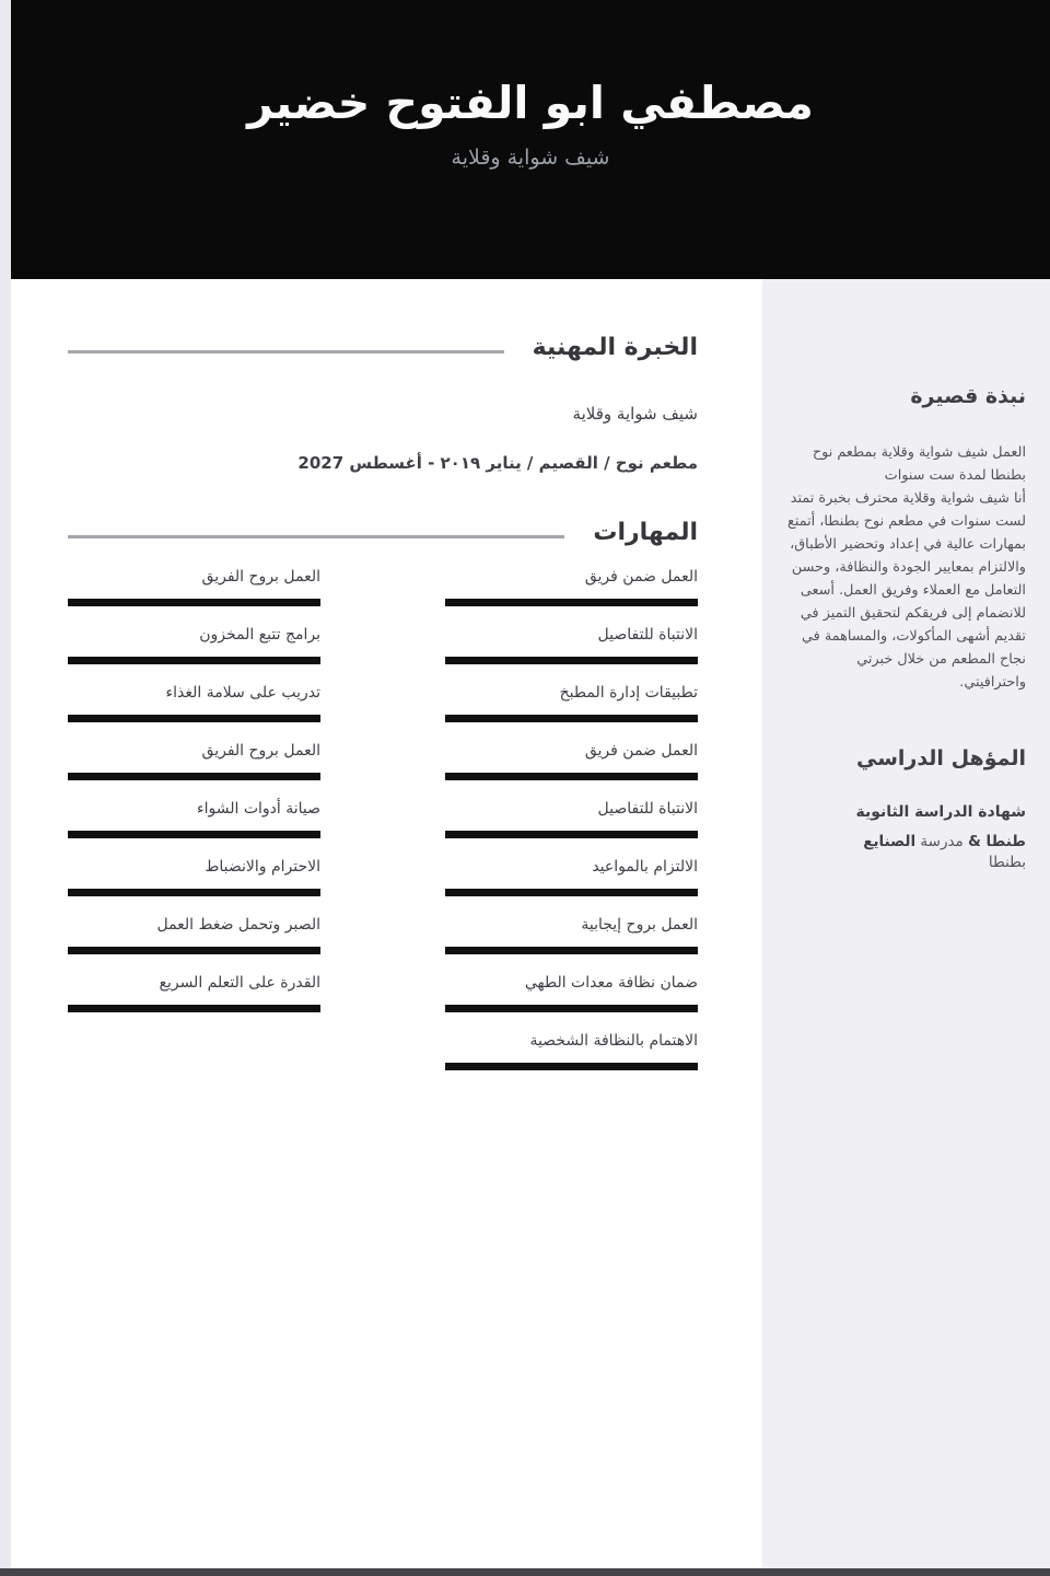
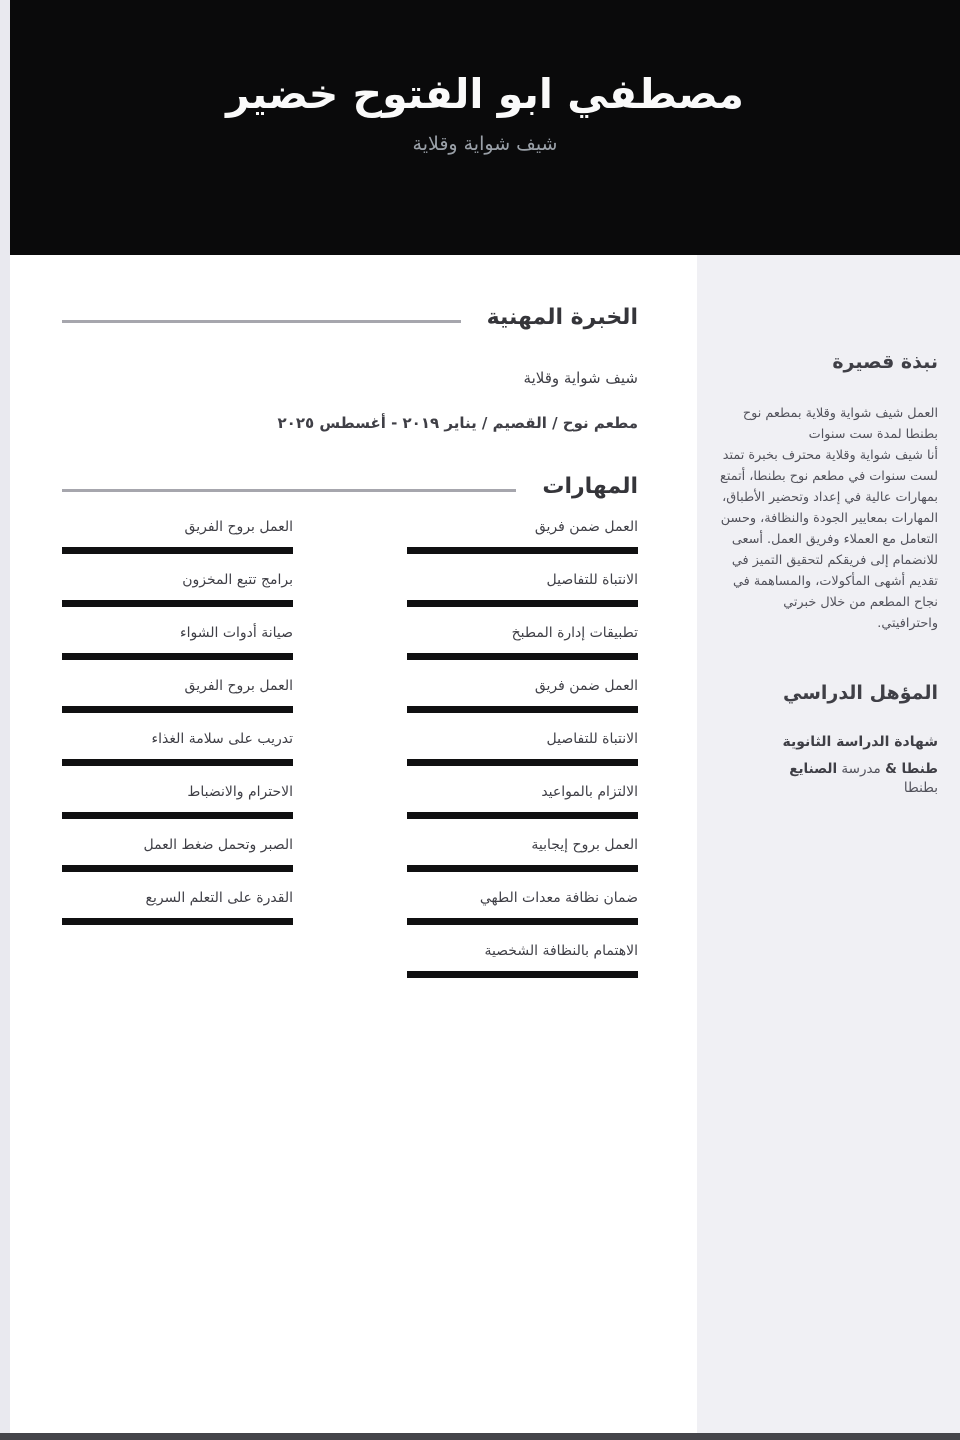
  مصطفي ابو الفتوح خضير
  شيف شواية وقلاية
  نبذة قصيرة
  العمل شيف شواية وقلاية بمطعم نوح بطنطا لمدة ست سنوات
- أنا شيف شواية وقلاية محترف بخبرة تمتد لست سنوات في مطعم نوح بطنطا، أتمتع بمهارات عالية في إعداد وتحضير الأطباق، والالتزام بمعايير الجودة والنظافة، وحسن التعامل مع العملاء وفريق العمل. أسعى للانضمام إلى فريقكم لتحقيق التميز في تقديم أشهى المأكولات، والمساهمة في نجاح المطعم من خلال خبرتي واحترافيتي.
+ أنا شيف شواية وقلاية محترف بخبرة تمتد لست سنوات في مطعم نوح بطنطا، أتمتع بمهارات عالية في إعداد وتحضير الأطباق، المهارات بمعايير الجودة والنظافة، وحسن التعامل مع العملاء وفريق العمل. أسعى للانضمام إلى فريقكم لتحقيق التميز في تقديم أشهى المأكولات، والمساهمة في نجاح المطعم من خلال خبرتي واحترافيتي.
  المؤهل الدراسي
  شهادة الدراسة الثانوية
  طنطا & مدرسة الصنايع
  بطنطا
  الخبرة المهنية
  شيف شواية وقلاية
- مطعم نوح / القصيم / يناير ٢٠١٩ - أغسطس 2027
+ مطعم نوح / القصيم / يناير ٢٠١٩ - أغسطس ٢٠٢٥
  المهارات
  العمل ضمن فريق
  الانتباة للتفاصيل
  تطبيقات إدارة المطبخ
  العمل ضمن فريق
  الانتباة للتفاصيل
  الالتزام بالمواعيد
  العمل بروح إيجابية
  ضمان نظافة معدات الطهي
  الاهتمام بالنظافة الشخصية
  العمل بروح الفريق
  برامج تتبع المخزون
- تدريب على سلامة الغذاء
+ صيانة أدوات الشواء
  العمل بروح الفريق
- صيانة أدوات الشواء
+ تدريب على سلامة الغذاء
  الاحترام والانضباط
  الصبر وتحمل ضغط العمل
  القدرة على التعلم السريع
